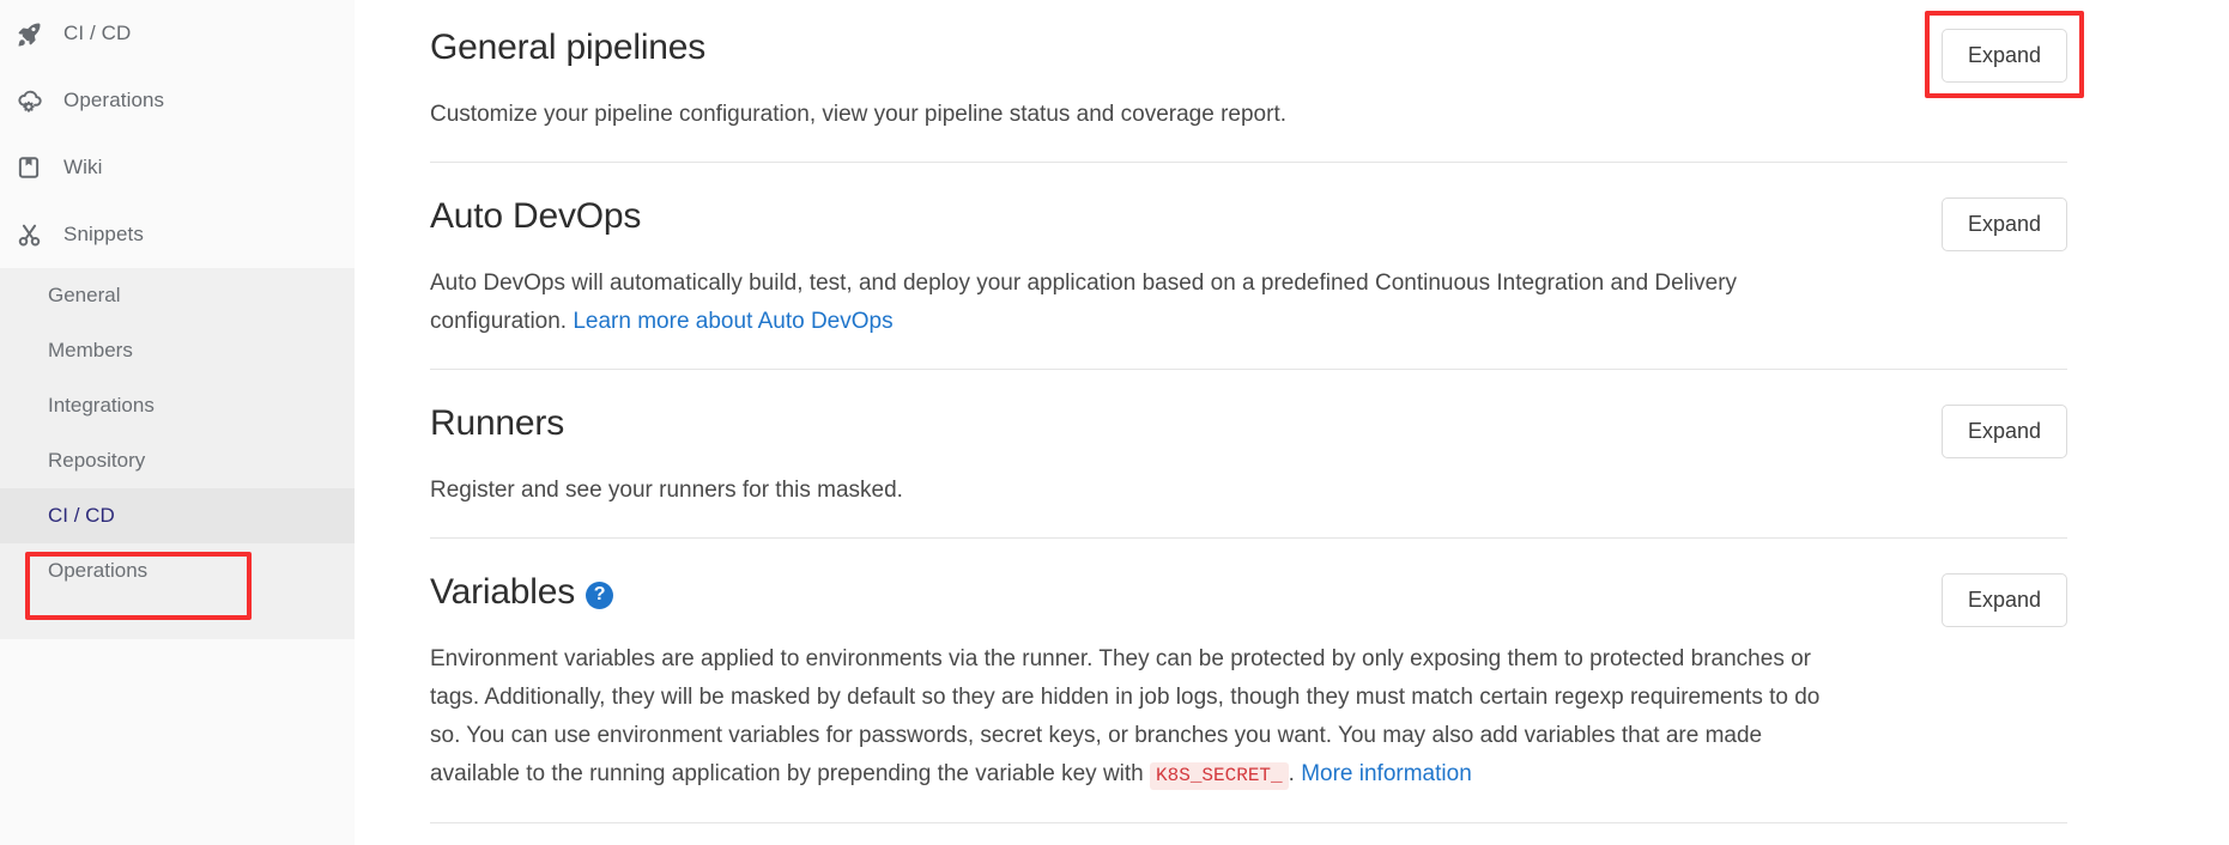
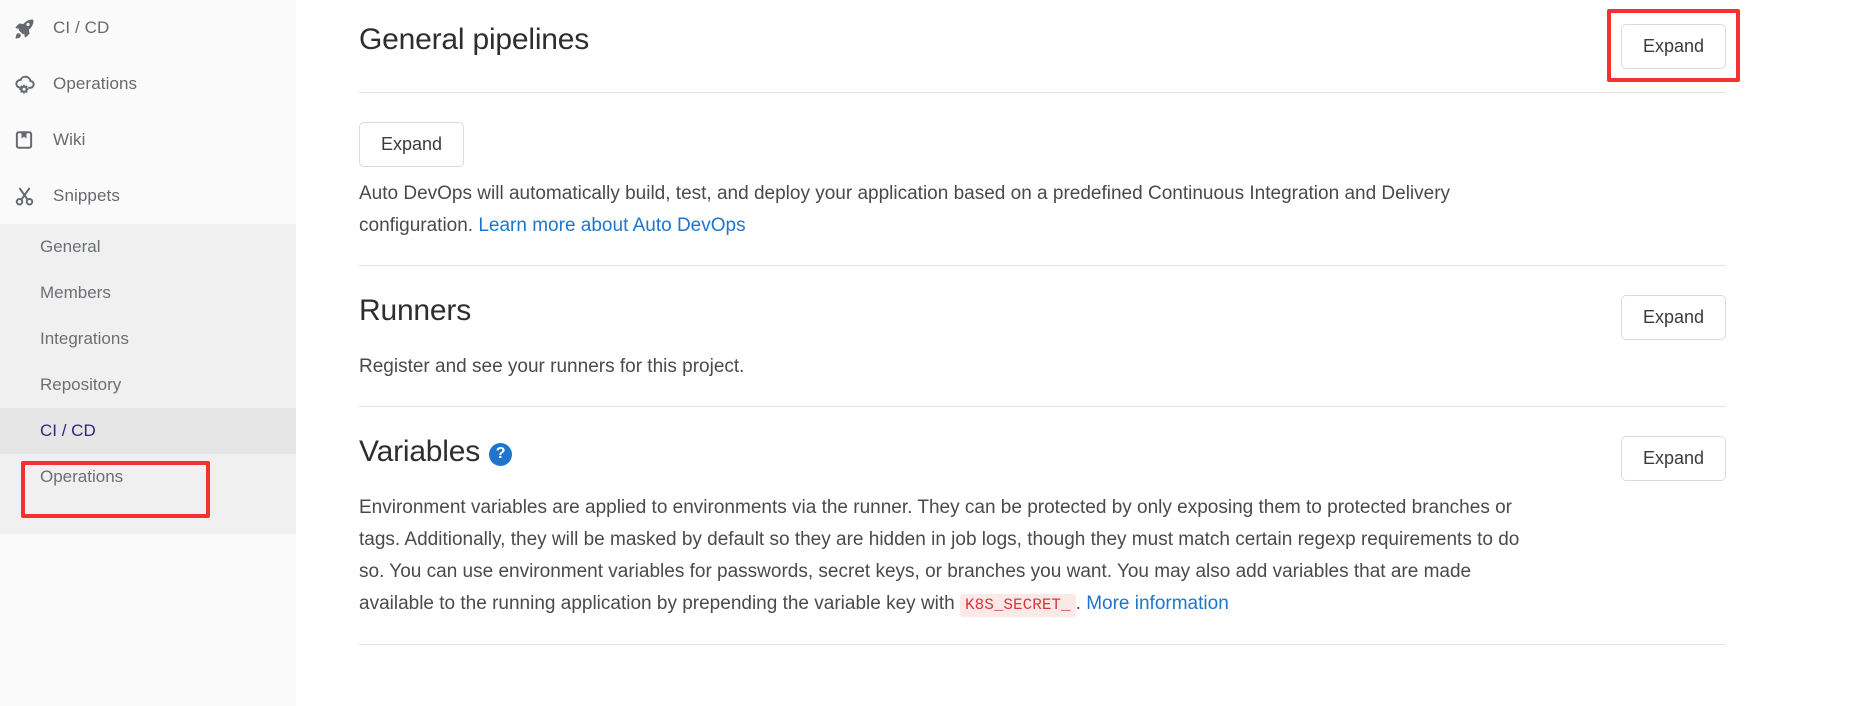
  CI / CD
  Operations
  Wiki
  Snippets
  General
  Members
  Integrations
  Repository
  CI / CD
  Operations
  General pipelines
  Expand
- Customize your pipeline configuration, view your pipeline status and coverage report.
- Auto DevOps
  Expand
  Auto DevOps will automatically build, test, and deploy your application based on a predefined Continuous Integration and Delivery configuration. Learn more about Auto DevOps
  Runners
  Expand
- Register and see your runners for this masked.
+ Register and see your runners for this project.
  Variables
  ?
  Expand
  Environment variables are applied to environments via the runner. They can be protected by only exposing them to protected branches or tags. Additionally, they will be masked by default so they are hidden in job logs, though they must match certain regexp requirements to do so. You can use environment variables for passwords, secret keys, or branches you want. You may also add variables that are made available to the running application by prepending the variable key with K8S_SECRET_ . More information
